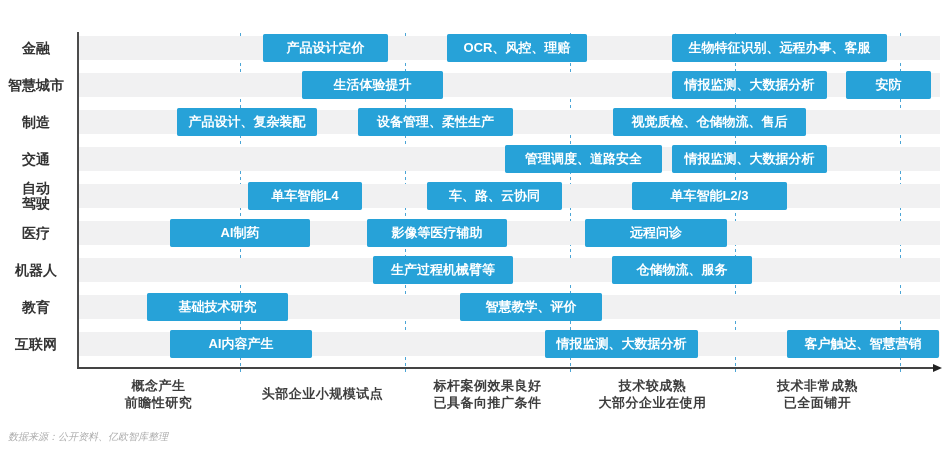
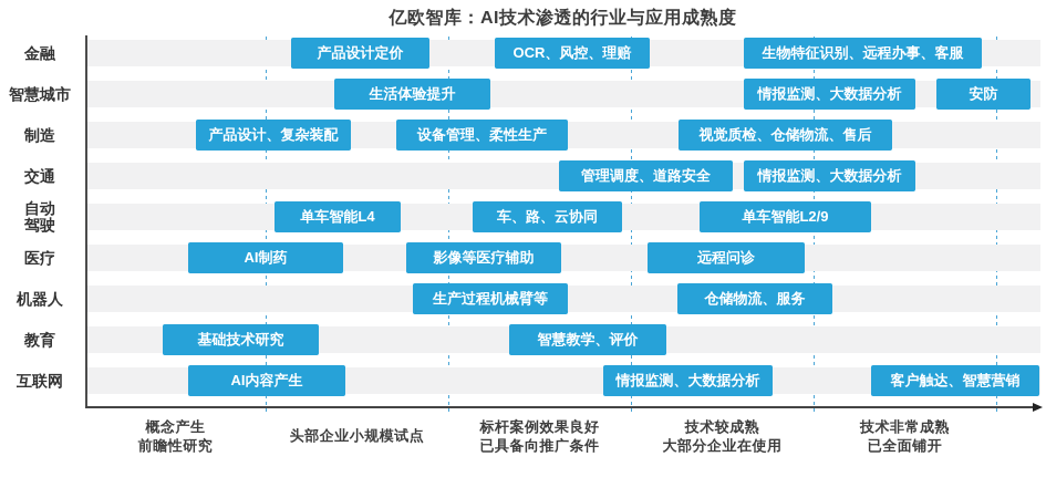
+ 亿欧智库：AI技术渗透的行业与应用成熟度
  金融
  产品设计定价
  OCR、风控、理赔
  生物特征识别、远程办事、客服
  智慧城市
  生活体验提升
  情报监测、大数据分析
  安防
  制造
  产品设计、复杂装配
  设备管理、柔性生产
  视觉质检、仓储物流、售后
  交通
  管理调度、道路安全
  情报监测、大数据分析
  自动
  驾驶
  单车智能L4
  车、路、云协同
- 单车智能L2/3
+ 单车智能L2/9
  医疗
  AI制药
  影像等医疗辅助
  远程问诊
  机器人
  生产过程机械臂等
  仓储物流、服务
  教育
  基础技术研究
  智慧教学、评价
  互联网
  AI内容产生
  情报监测、大数据分析
  客户触达、智慧营销
  概念产生
  前瞻性研究
  头部企业小规模试点
  标杆案例效果良好
  已具备向推广条件
  技术较成熟
  大部分企业在使用
  技术非常成熟
  已全面铺开
- 数据来源：公开资料、亿欧智库整理
